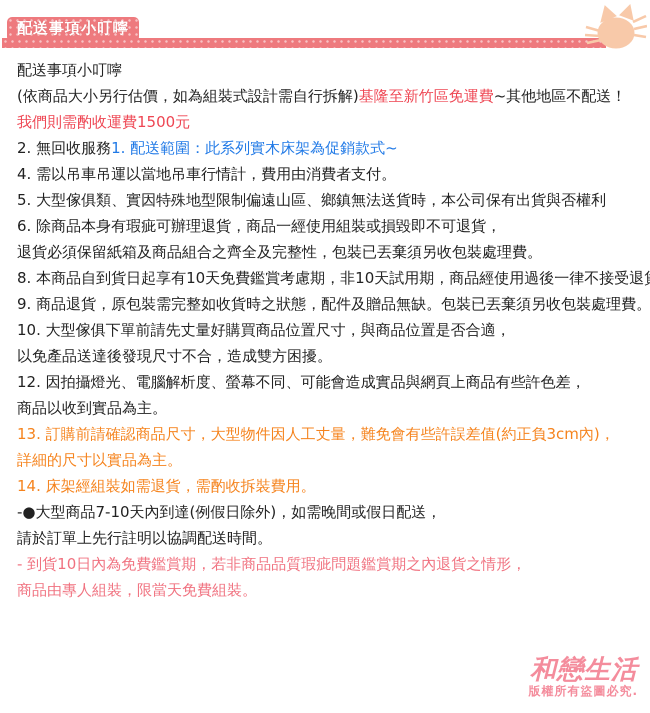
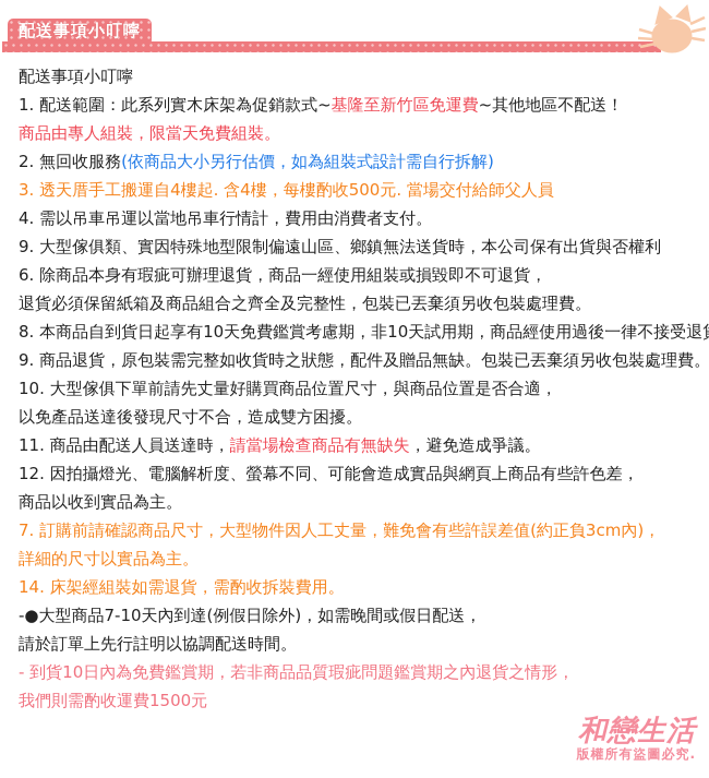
  配送事項小叮嚀
  配送事項小叮嚀
- (依商品大小另行估價，如為組裝式設計需自行拆解)基隆至新竹區免運費~其他地區不配送！
+ 1. 配送範圍：此系列實木床架為促銷款式~基隆至新竹區免運費~其他地區不配送！
- 我們則需酌收運費1500元
+ 商品由專人組裝，限當天免費組裝。
- 2. 無回收服務1. 配送範圍：此系列實木床架為促銷款式~
+ 2. 無回收服務(依商品大小另行估價，如為組裝式設計需自行拆解)
+ 3. 透天厝手工搬運自4樓起. 含4樓，每樓酌收500元. 當場交付給師父人員
  4. 需以吊車吊運以當地吊車行情計，費用由消費者支付。
- 5. 大型傢俱類、實因特殊地型限制偏遠山區、鄉鎮無法送貨時，本公司保有出貨與否權利
+ 9. 大型傢俱類、實因特殊地型限制偏遠山區、鄉鎮無法送貨時，本公司保有出貨與否權利
  6. 除商品本身有瑕疵可辦理退貨，商品一經使用組裝或損毀即不可退貨，
  退貨必須保留紙箱及商品組合之齊全及完整性，包裝已丟棄須另收包裝處理費。
  8. 本商品自到貨日起享有10天免費鑑賞考慮期，非10天試用期，商品經使用過後一律不接受退
  9. 商品退貨，原包裝需完整如收貨時之狀態，配件及贈品無缺。包裝已丟棄須另收包裝處理費。
  10. 大型傢俱下單前請先丈量好購買商品位置尺寸，與商品位置是否合適，
  以免產品送達後發現尺寸不合，造成雙方困擾。
+ 11. 商品由配送人員送達時，請當場檢查商品有無缺失，避免造成爭議。
  12. 因拍攝燈光、電腦解析度、螢幕不同、可能會造成實品與網頁上商品有些許色差，
  商品以收到實品為主。
- 13. 訂購前請確認商品尺寸，大型物件因人工丈量，難免會有些許誤差值(約正負3cm內)，
+ 7. 訂購前請確認商品尺寸，大型物件因人工丈量，難免會有些許誤差值(約正負3cm內)，
  詳細的尺寸以實品為主。
  14. 床架經組裝如需退貨，需酌收拆裝費用。
  -●大型商品7-10天內到達(例假日除外)，如需晚間或假日配送，
  請於訂單上先行註明以協調配送時間。
  - 到貨10日內為免費鑑賞期，若非商品品質瑕疵問題鑑賞期之內退貨之情形，
- 商品由專人組裝，限當天免費組裝。
+ 我們則需酌收運費1500元
  和戀生活
  版權所有盜圖必究.
